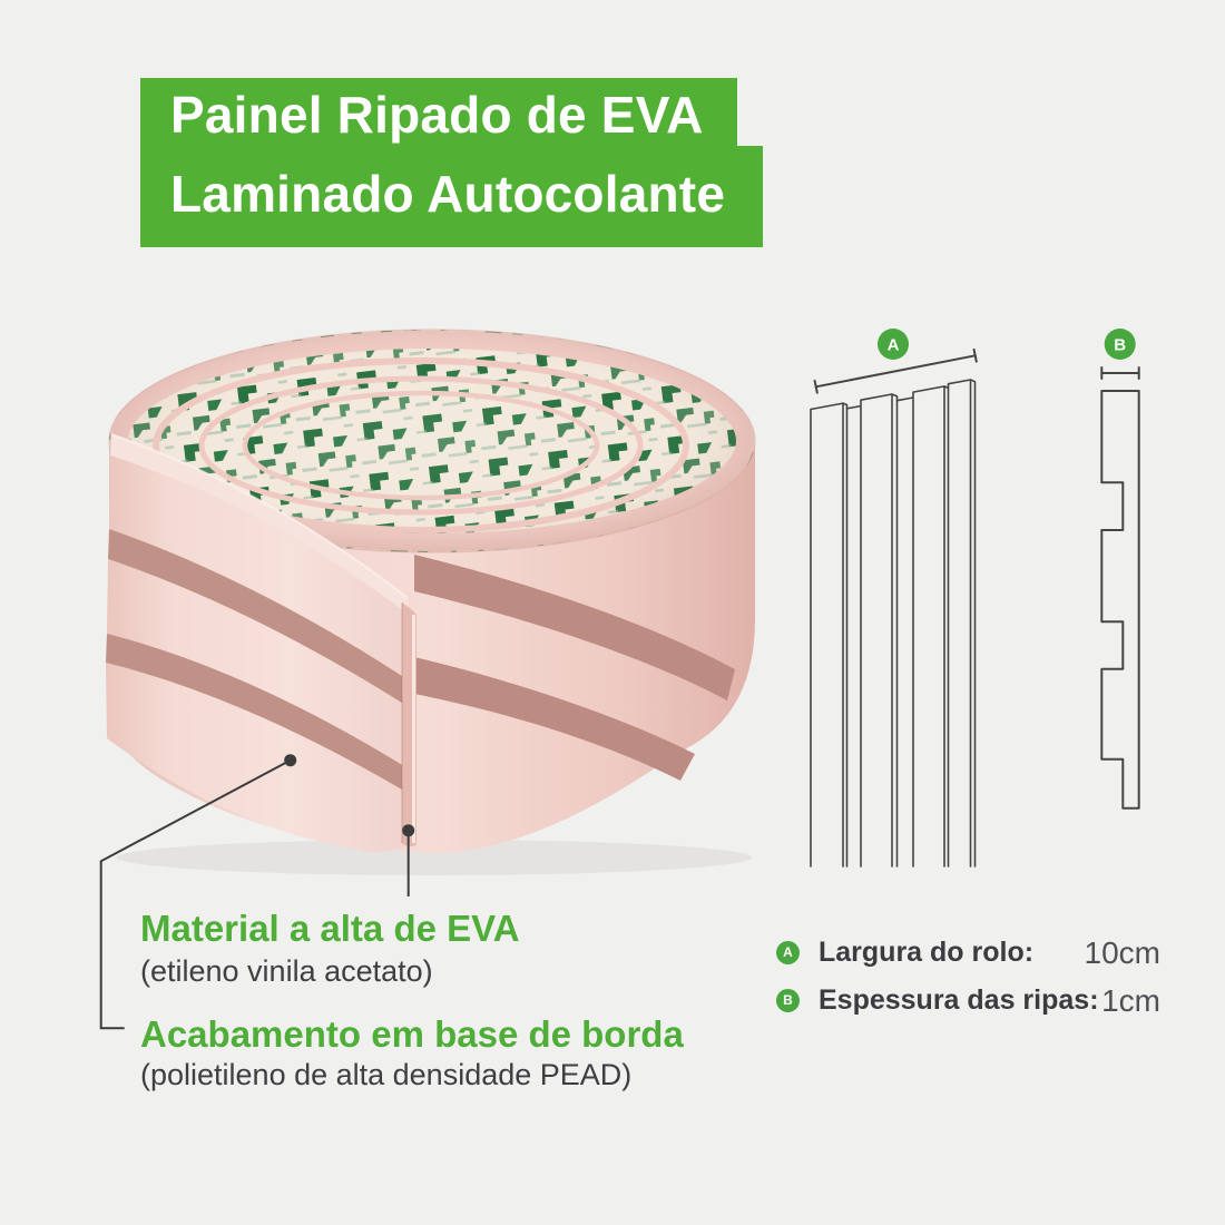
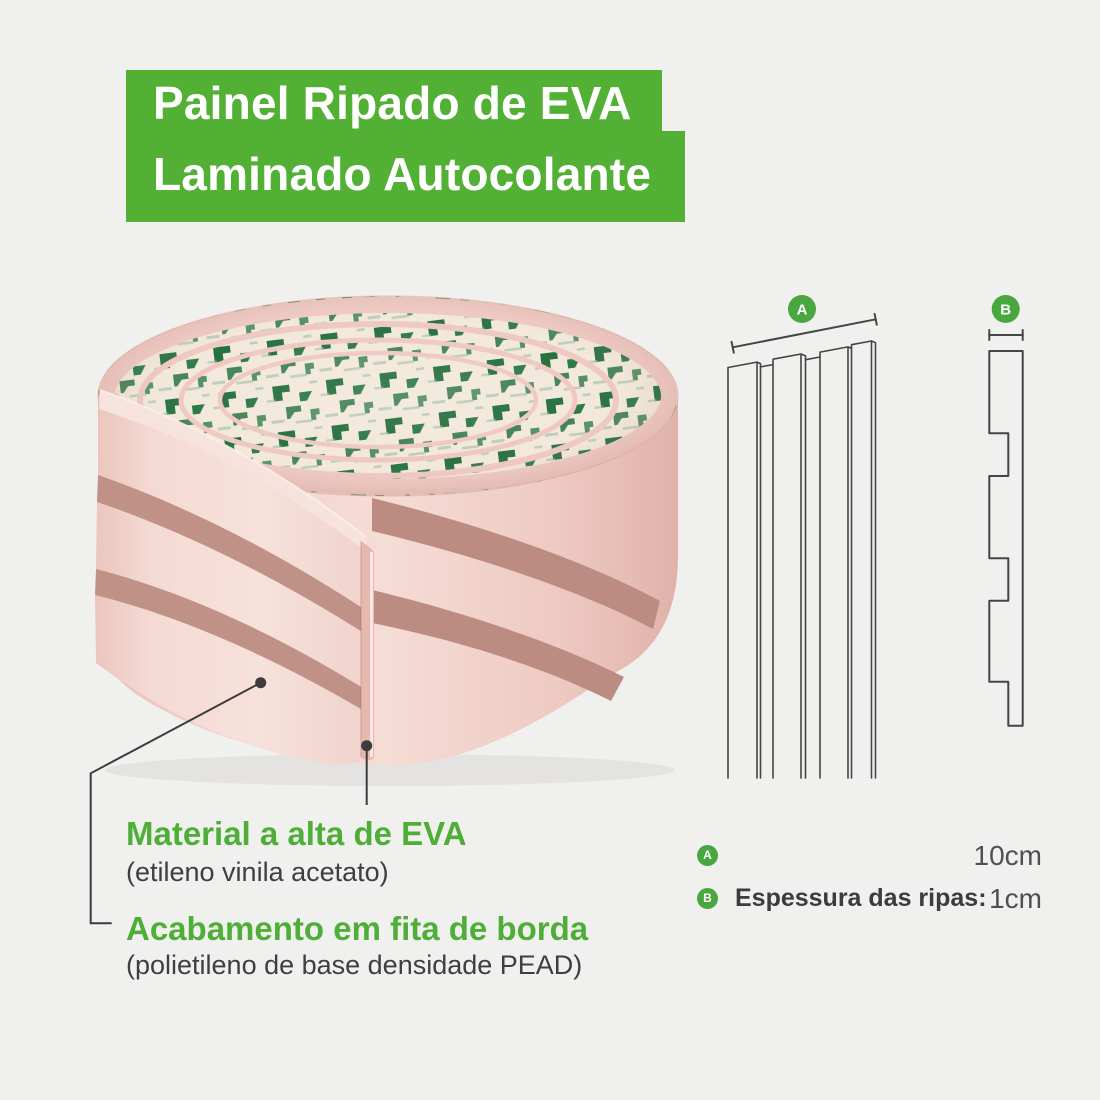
  A
  B
  Painel Ripado de EVA
  Laminado Autocolante
  Material a alta de EVA
  (etileno vinila acetato)
- Acabamento em base de borda
+ Acabamento em fita de borda
- (polietileno de alta densidade PEAD)
+ (polietileno de base densidade PEAD)
  A
- Largura do rolo:
  10cm
  B
  Espessura das ripas:
  1cm
